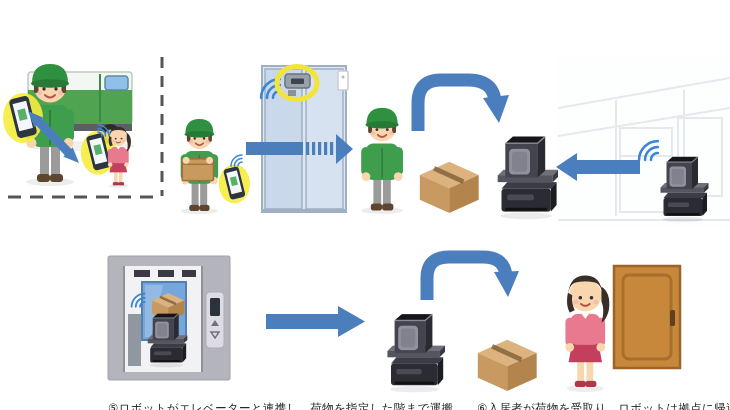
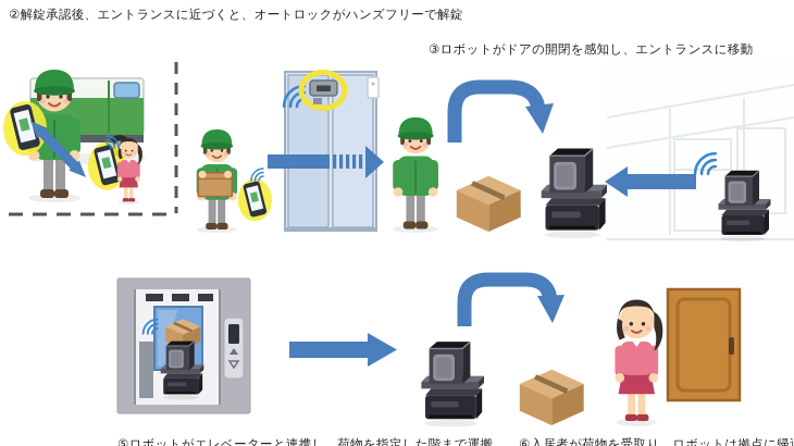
+ ②解錠承認後、エントランスに近づくと、オートロックがハンズフリーで解錠
+ ③ロボットがドアの開閉を感知し、エントランスに移動
  ⑤ロボットがエレベーターと連携し、荷物を指定した階まで運搬
  ⑥入居者が荷物を受取り、ロボットは拠点に帰
